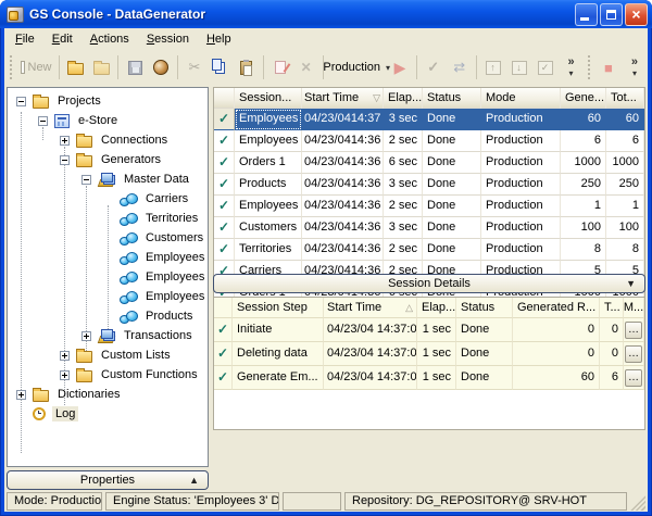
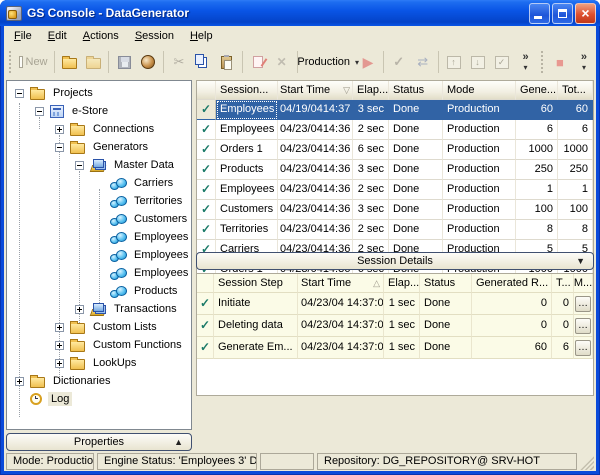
  GS Console - DataGenerator
  ×
  File
  Edit
  Actions
  Session
  Help
  New
  ✂
  ✕
  Production
  ▾
  ▶
  ✓
  ⇄
  ↑
  ↓
  ✓
  »
  ▾
  ■
  »
  ▾
  Projects
  e-Store
  Connections
  Generators
  Master Data
  Carriers
  Territories
  Customers
  Employees
  Employees
  Employees
  Products
  Transactions
  Custom Lists
  Custom Functions
+ LookUps
  Dictionaries
  Log
  Properties
  ▲
  Session...
  Start Time
  ▽
  Elap...
  Status
  Mode
  Gene...
  Tot...
  ✓
  Employees
- 04/23/0414:37
+ 04/19/0414:37
  3 sec
  Done
  Production
  60
  60
  ✓
  Employees
  04/23/0414:36
  2 sec
  Done
  Production
  6
  6
  ✓
  Orders 1
  04/23/0414:36
  6 sec
  Done
  Production
  1000
  1000
  ✓
  Products
  04/23/0414:36
  3 sec
  Done
  Production
  250
  250
  ✓
  Employees
  04/23/0414:36
  2 sec
  Done
  Production
  1
  1
  ✓
  Customers
  04/23/0414:36
  3 sec
  Done
  Production
  100
  100
  ✓
  Territories
  04/23/0414:36
  2 sec
  Done
  Production
  8
  8
  ✓
  Carriers
  04/23/0414:36
  2 sec
  Done
  Production
  5
  5
  Session Details
  ▼
  Session Step
  Start Time
  △
  Elap...
  Status
  Generated R...
  T...
  M...
  ✓
  Initiate
  04/23/04 14:37:0
  1 sec
  Done
  0
  0
  …
  ✓
  Deleting data
  04/23/04 14:37:0
  1 sec
  Done
  0
  0
  …
  ✓
  Generate Em...
  04/23/04 14:37:0
  1 sec
  Done
  60
  6
  …
  Mode: Productio
  Engine Status: 'Employees 3' D
  Repository: DG_REPOSITORY@ SRV-HOT
